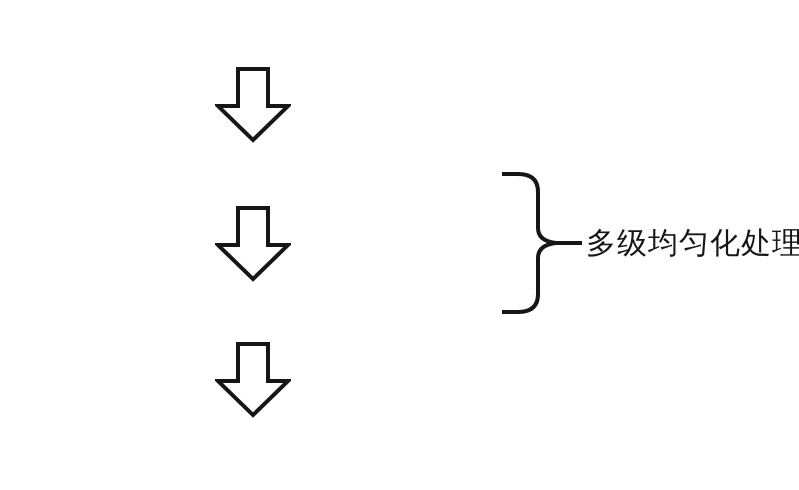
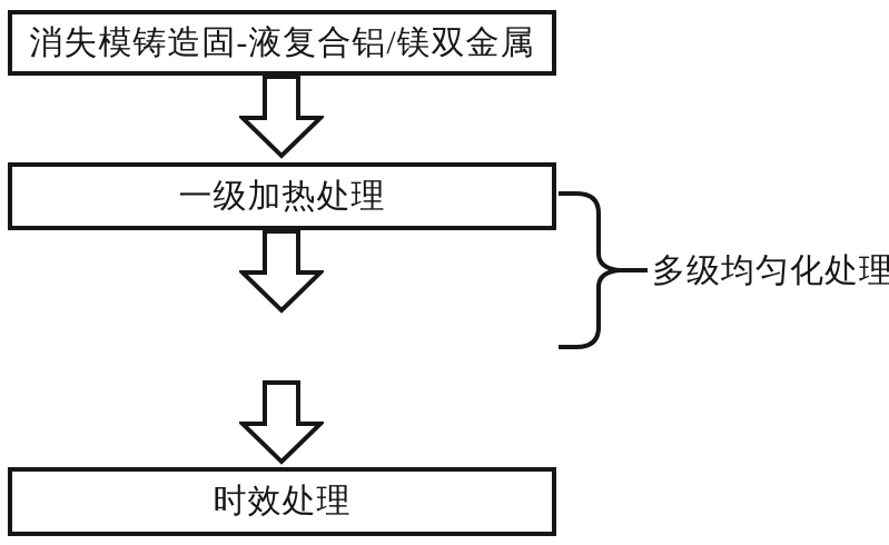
+ 消失模铸造固-液复合铝/镁双金属
+ 一级加热处理
+ 时效处理
  多级均匀化处理
